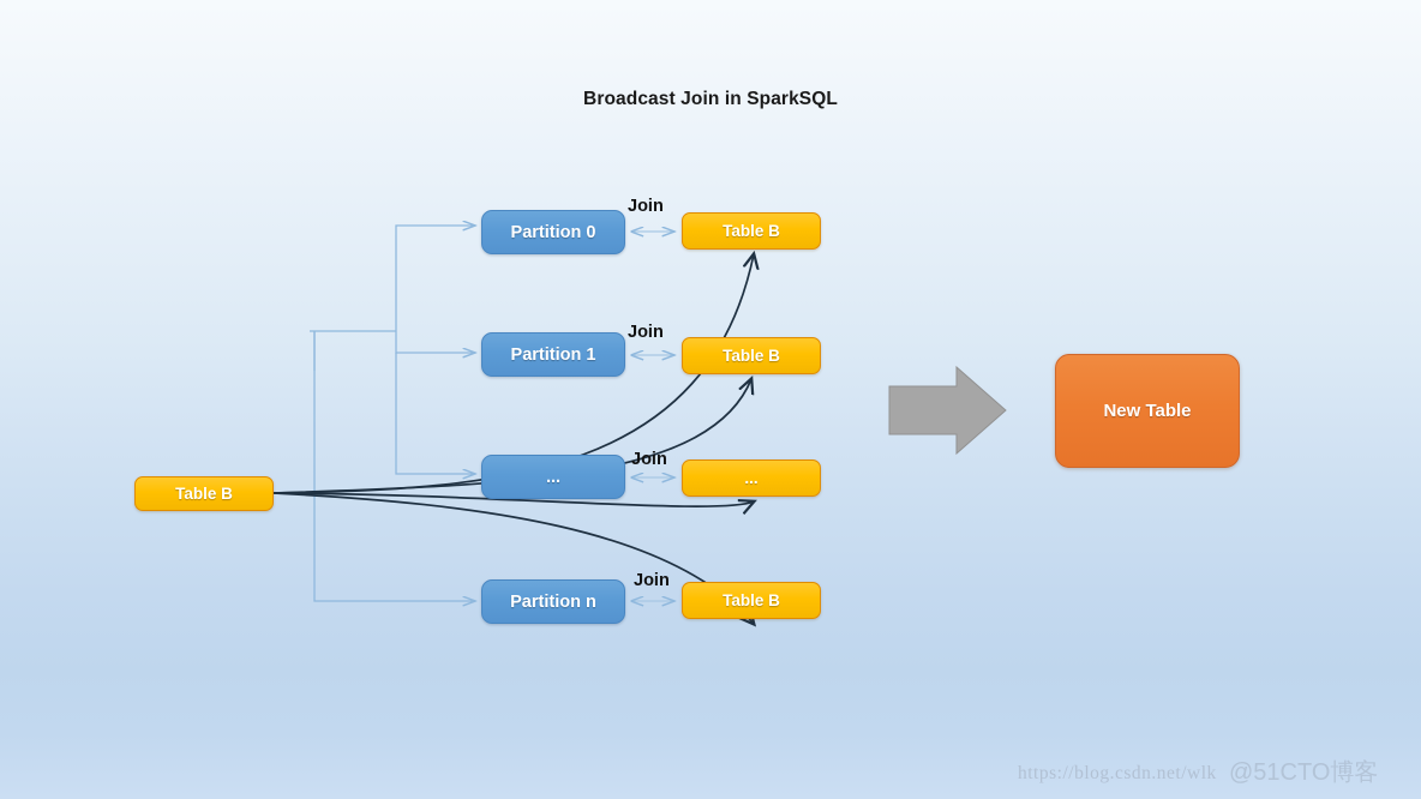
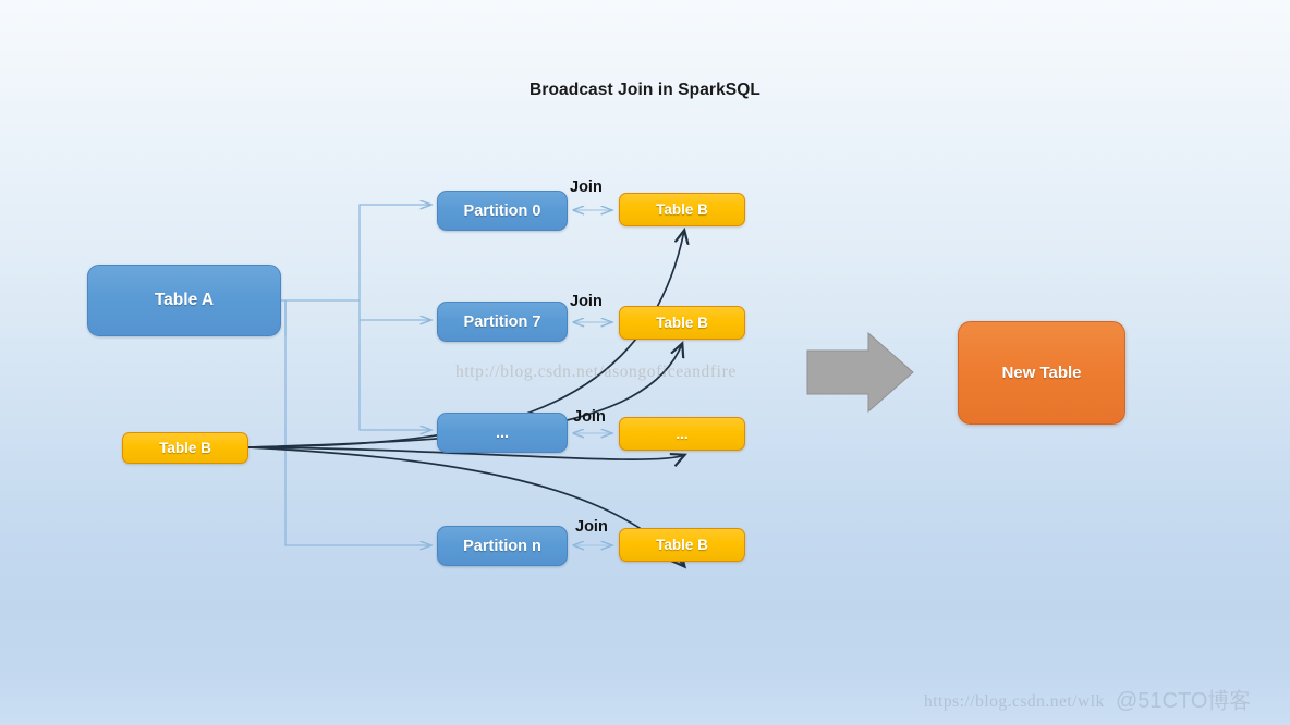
  Broadcast Join in SparkSQL
+ Table A
  Table B
  Partition 0
- Partition 1
+ Partition 7
  ...
  Partition n
  Table B
  Table B
  ...
  Table B
  New Table
  Join
  Join
  Join
  Join
+ http://blog.csdn.net/asongoficeandfire
  https://blog.csdn.net/wlk
  @51CTO博客
